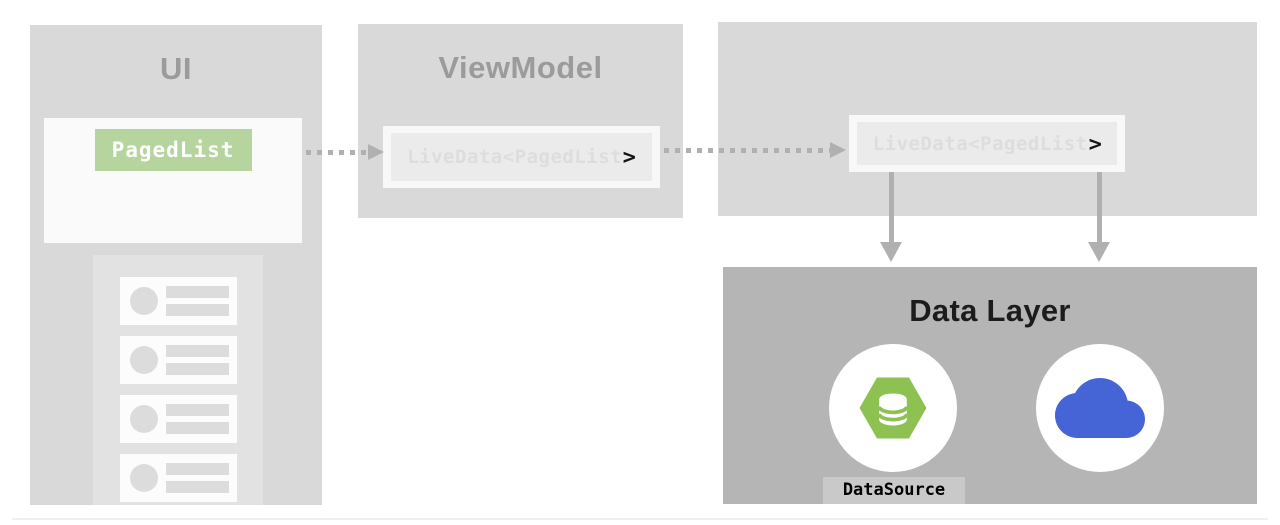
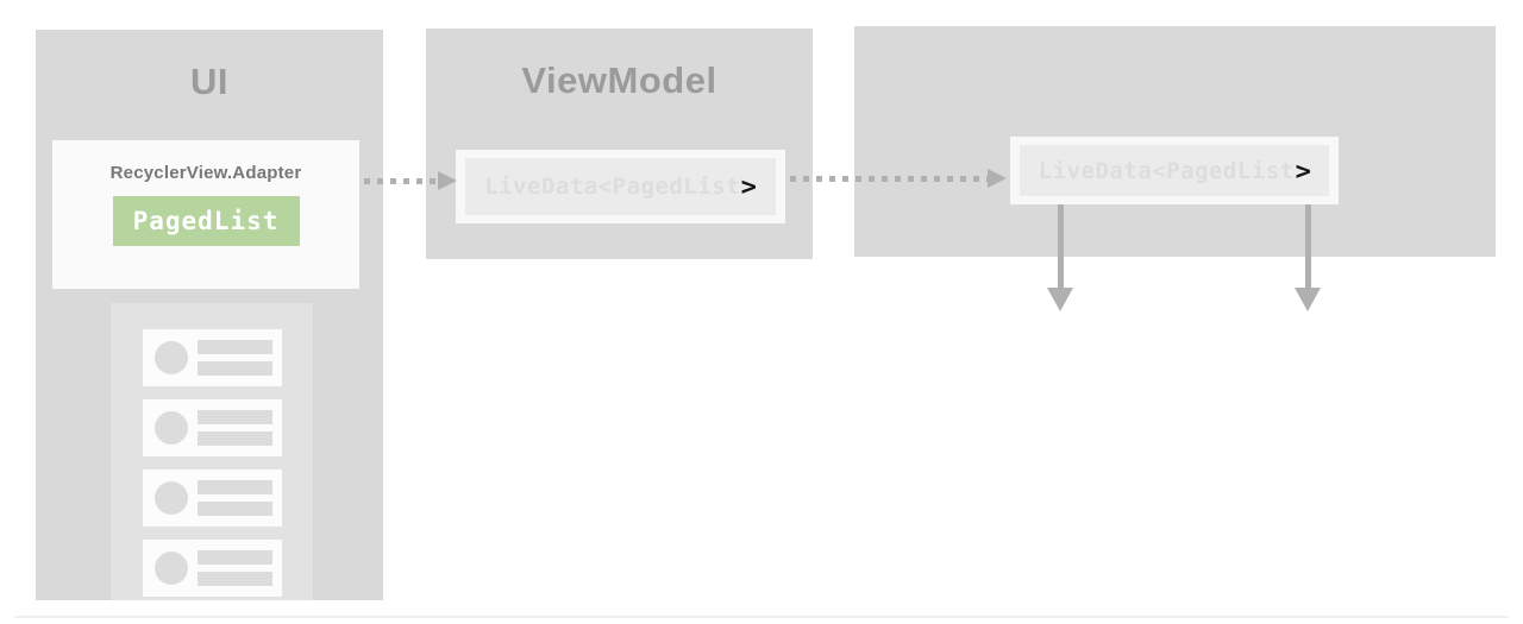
  UI
+ RecyclerView.Adapter
  PagedList
  ViewModel
  >
  >
- Data Layer
- DataSource
